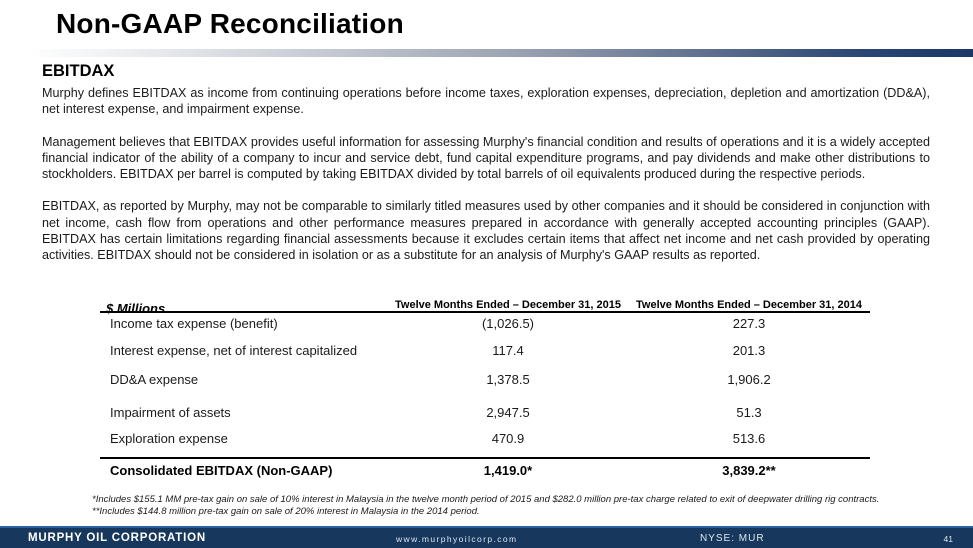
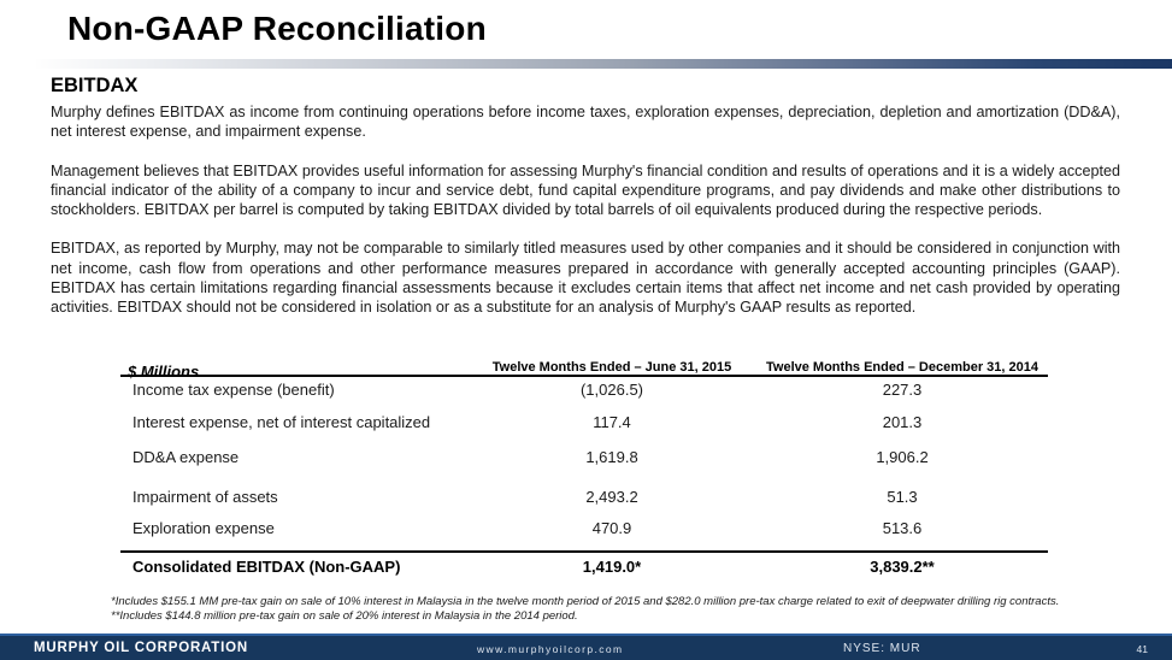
  Non-GAAP Reconciliation
  EBITDAX
  Murphy defines EBITDAX as income from continuing operations before income taxes, exploration expenses, depreciation, depletion and amortization (DD&A), net interest expense, and impairment expense.
  Management believes that EBITDAX provides useful information for assessing Murphy's financial condition and results of operations and it is a widely accepted financial indicator of the ability of a company to incur and service debt, fund capital expenditure programs, and pay dividends and make other distributions to stockholders. EBITDAX per barrel is computed by taking EBITDAX divided by total barrels of oil equivalents produced during the respective periods.
  EBITDAX, as reported by Murphy, may not be comparable to similarly titled measures used by other companies and it should be considered in conjunction with net income, cash flow from operations and other performance measures prepared in accordance with generally accepted accounting principles (GAAP). EBITDAX has certain limitations regarding financial assessments because it excludes certain items that affect net income and net cash provided by operating activities. EBITDAX should not be considered in isolation or as a substitute for an analysis of Murphy's GAAP results as reported.
  $ Millions
- Twelve Months Ended – December 31, 2015
+ Twelve Months Ended – June 31, 2015
  Twelve Months Ended – December 31, 2014
  Income tax expense (benefit)
  (1,026.5)
  227.3
  Interest expense, net of interest capitalized
  117.4
  201.3
  DD&A expense
- 1,378.5
+ 1,619.8
  1,906.2
  Impairment of assets
- 2,947.5
+ 2,493.2
  51.3
  Exploration expense
  470.9
  513.6
  Consolidated EBITDAX (Non-GAAP)
  1,419.0*
  3,839.2**
  *Includes $155.1 MM pre-tax gain on sale of 10% interest in Malaysia in the twelve month period of 2015 and $282.0 million pre-tax charge related to exit of deepwater drilling rig contracts.
  **Includes $144.8 million pre-tax gain on sale of 20% interest in Malaysia in the 2014 period.
  MURPHY OIL CORPORATION
  www.murphyoilcorp.com
  NYSE: MUR
  41
